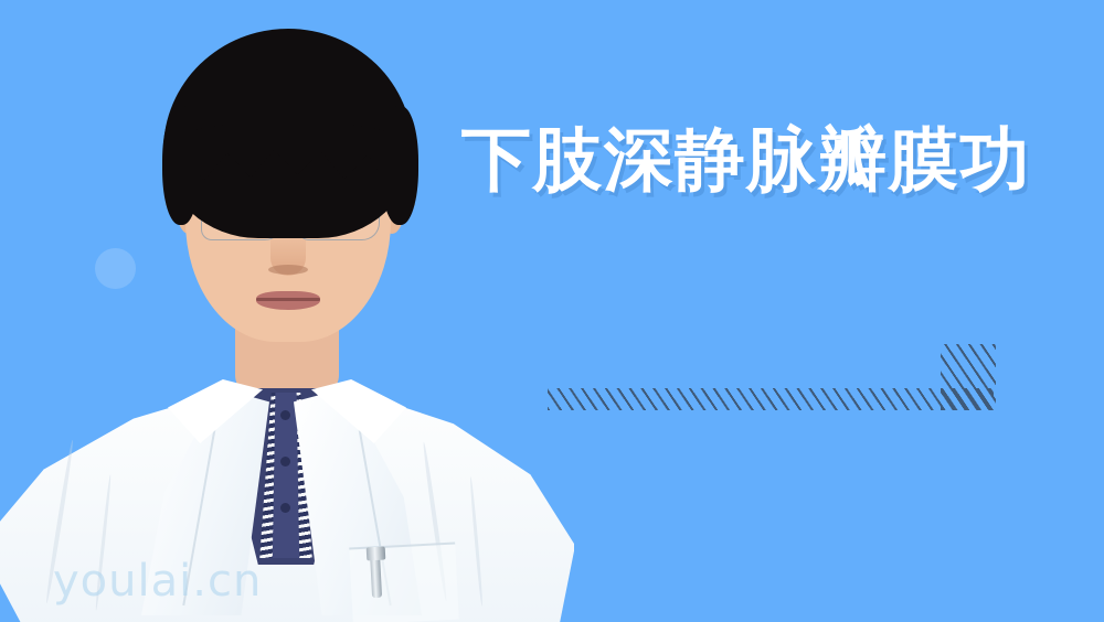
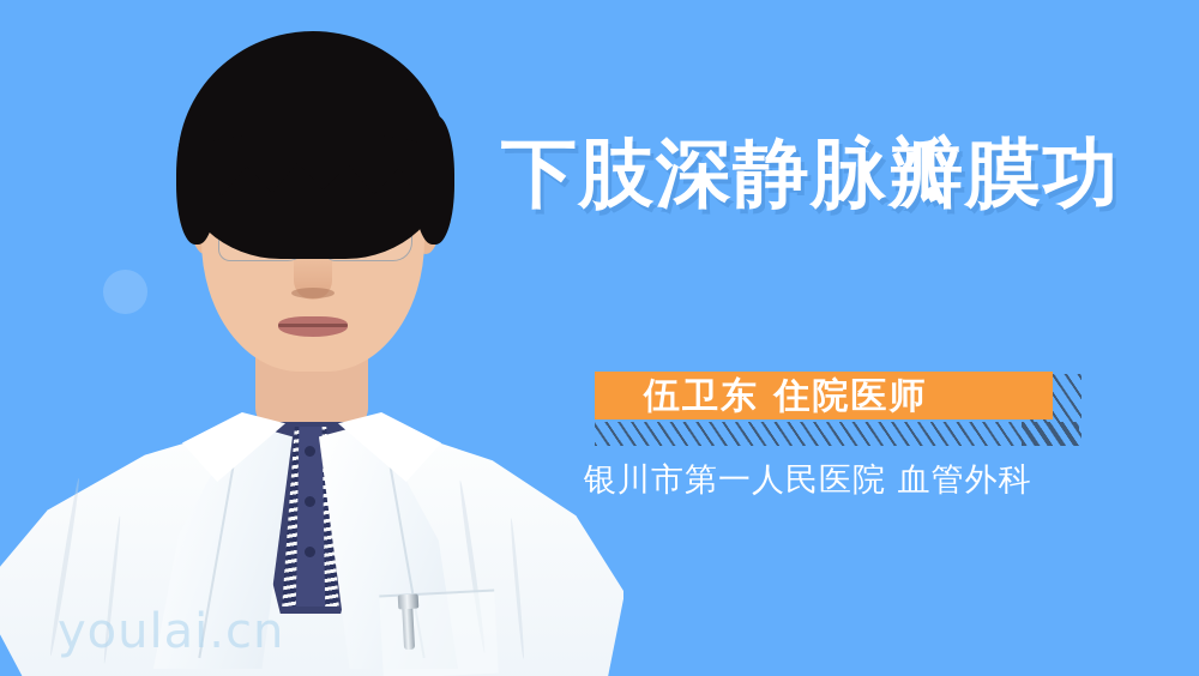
  youlai.cn
  下肢深静脉瓣膜功
+ 伍卫东 住院医师
+ 银川市第一人民医院 血管外科
